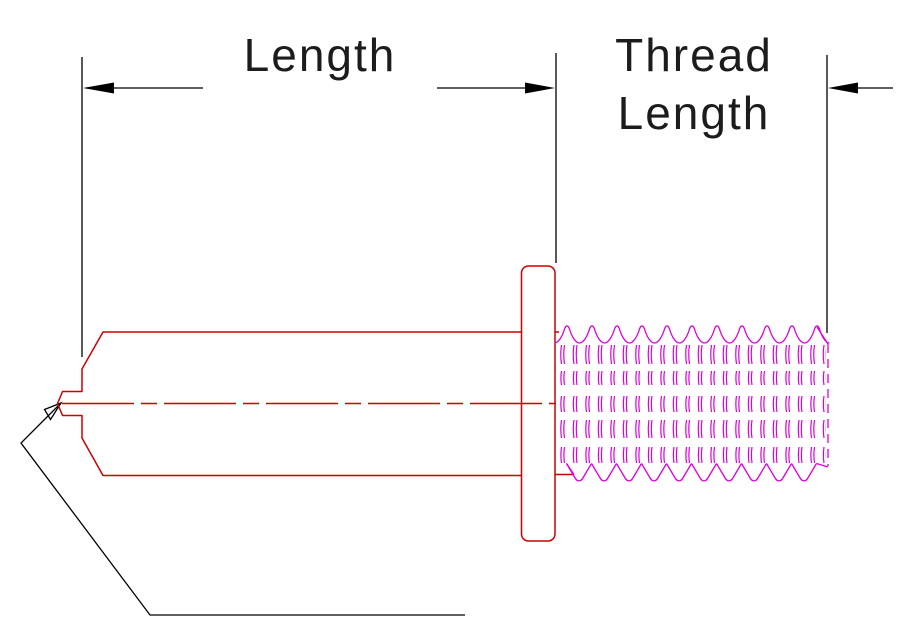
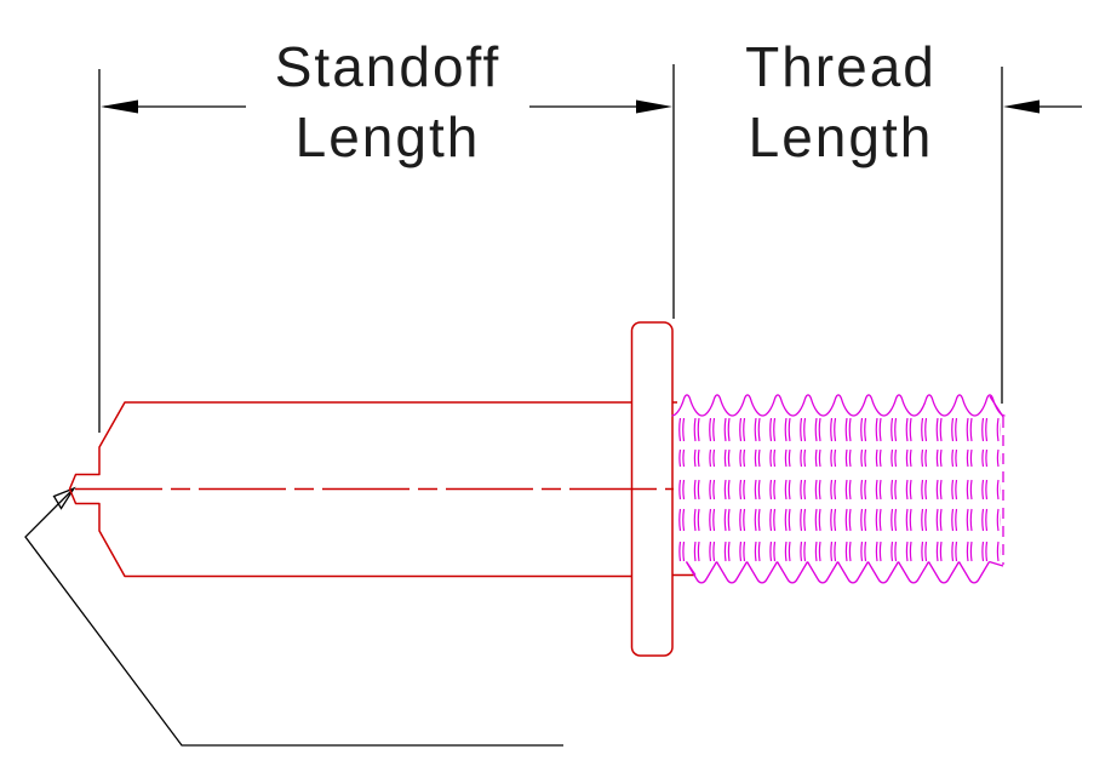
+ Standoff
  Length
  Thread
  Length
